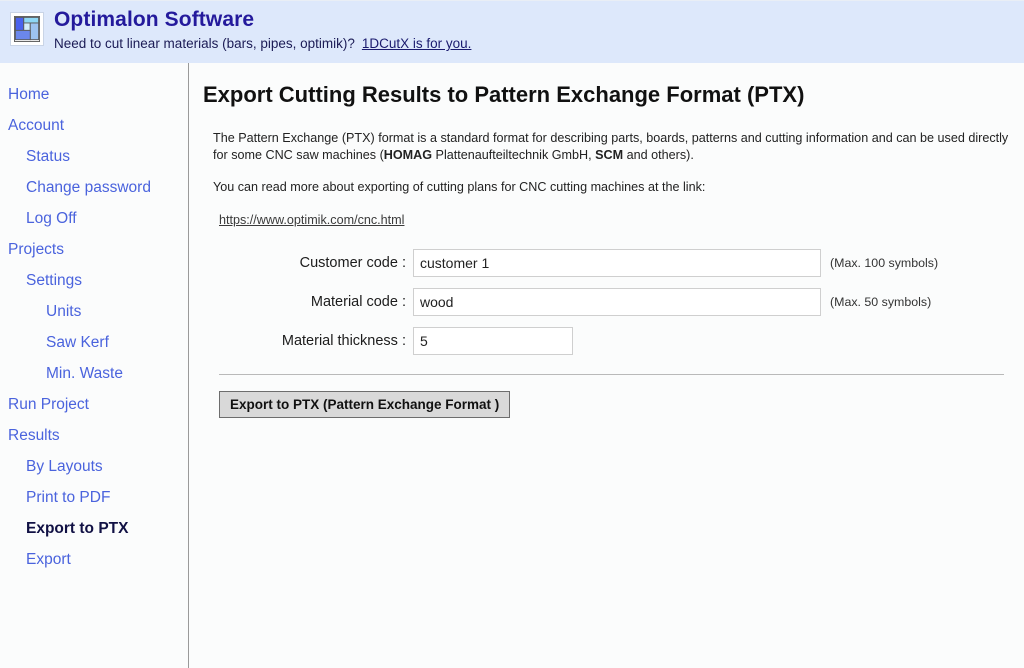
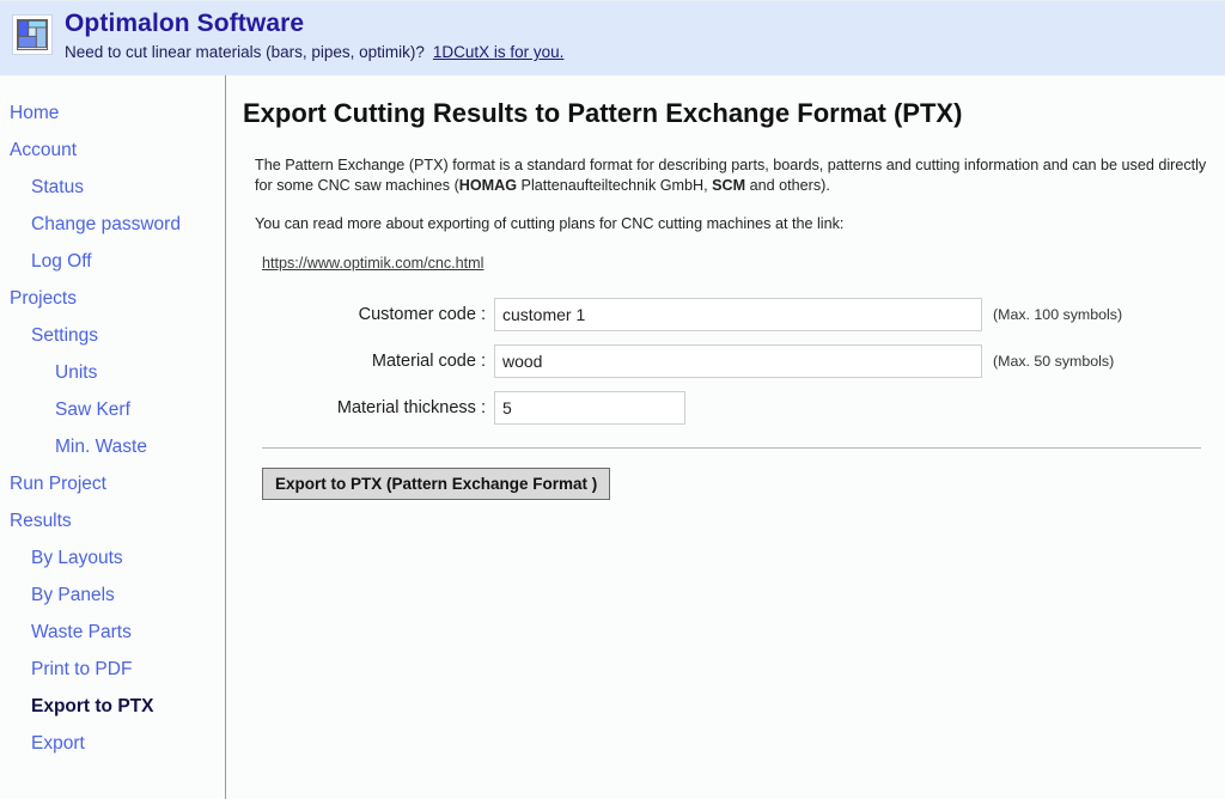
  Optimalon Software
  Need to cut linear materials (bars, pipes, optimik)? 1DCutX is for you.
  Home
  Account
  Status
  Change password
  Log Off
  Projects
  Settings
  Units
  Saw Kerf
  Min. Waste
  Run Project
  Results
  By Layouts
+ By Panels
+ Waste Parts
  Print to PDF
  Export to PTX
  Export
  Export Cutting Results to Pattern Exchange Format (PTX)
  The Pattern Exchange (PTX) format is a standard format for describing parts, boards, patterns and cutting information and can be used directly for some CNC saw machines (HOMAG Plattenaufteiltechnik GmbH, SCM and others).
  You can read more about exporting of cutting plans for CNC cutting machines at the link:
  https://www.optimik.com/cnc.html
  Customer code :
  customer 1
  (Max. 100 symbols)
  Material code :
  wood
  (Max. 50 symbols)
  Material thickness :
  5
  Export to PTX (Pattern Exchange Format )
